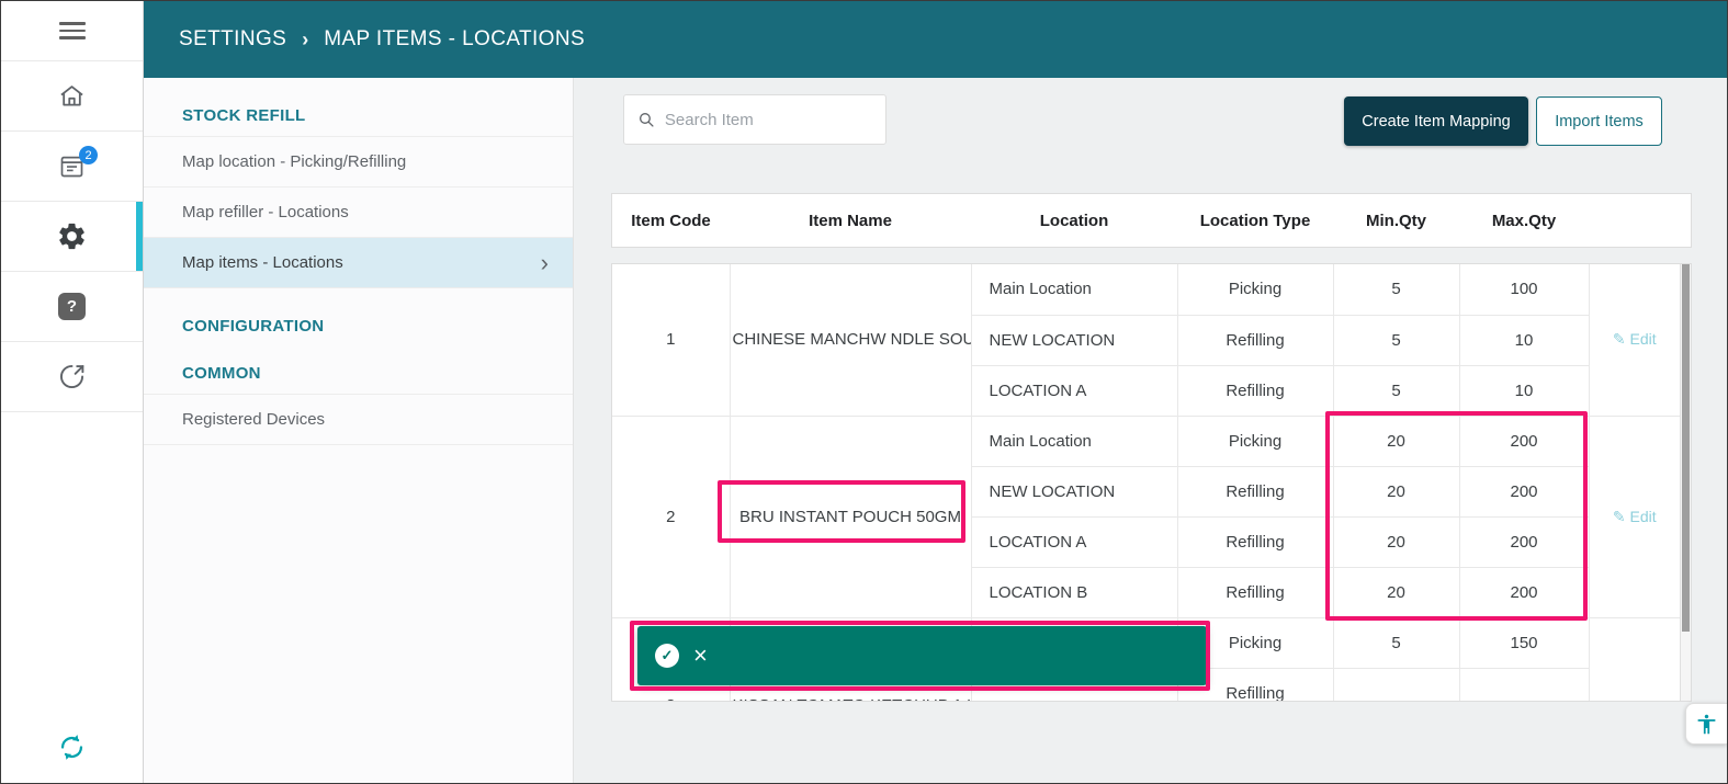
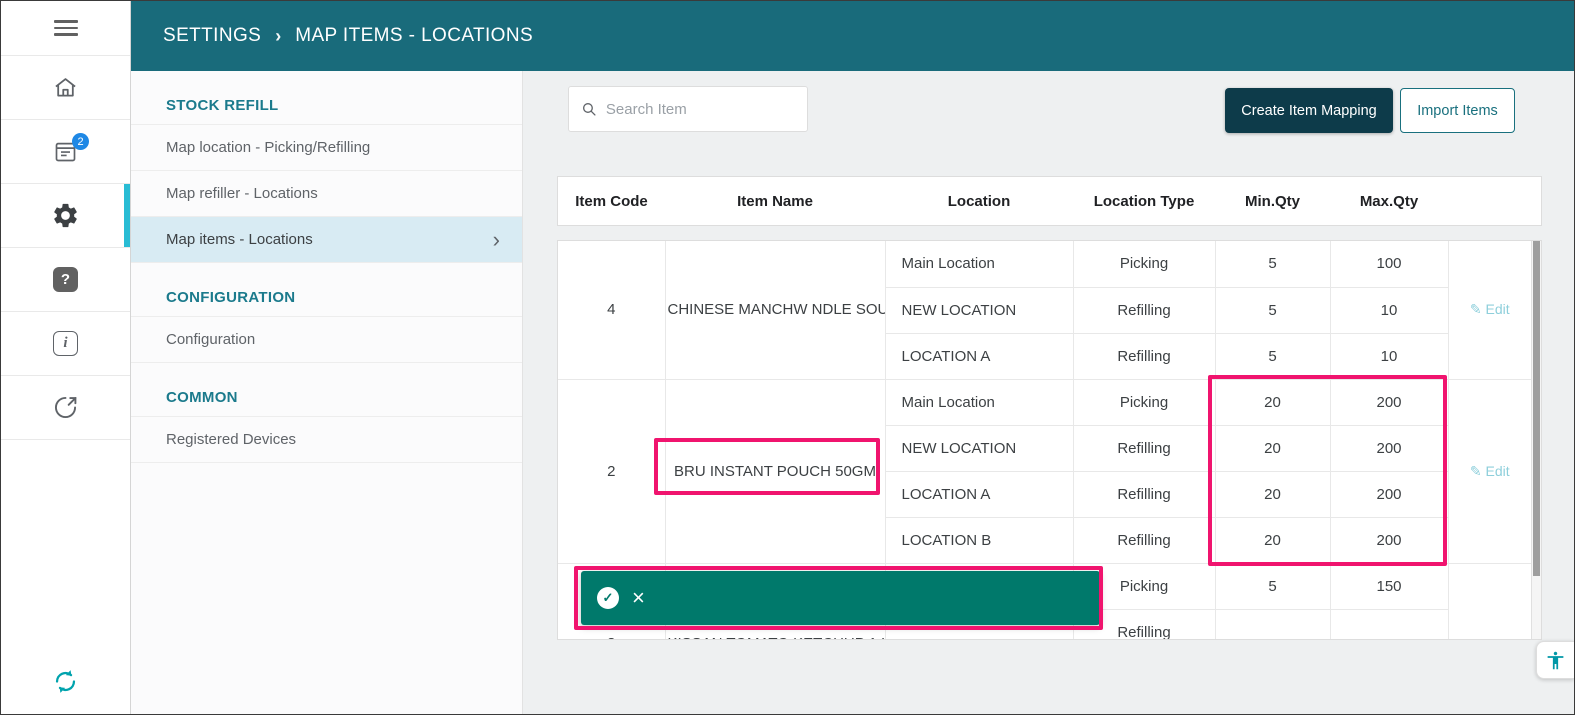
  2
  ?
+ i
  SETTINGS
  ›
  MAP ITEMS - LOCATIONS
  STOCK REFILL
  Map location - Picking/Refilling
  Map refiller - Locations
  Map items - Locations
  ›
  CONFIGURATION
+ Configuration
  COMMON
  Registered Devices
  Search Item
  Create Item Mapping
  Import Items
  Item Code
  Item Name
  Location
  Location Type
  Min.Qty
  Max.Qty
- 1	CHINESE MANCHW NDLE SOU	Main Location	Picking	5	100	✎ Edit
+ 4	CHINESE MANCHW NDLE SOU	Main Location	Picking	5	100	✎ Edit
  NEW LOCATION	Refilling	5	10
  LOCATION A	Refilling	5	10
  2	BRU INSTANT POUCH 50GM	Main Location	Picking	20	200	✎ Edit
  NEW LOCATION	Refilling	20	200
  LOCATION A	Refilling	20	200
  LOCATION B	Refilling	20	200
  	Refilling
  ✓
  ×
